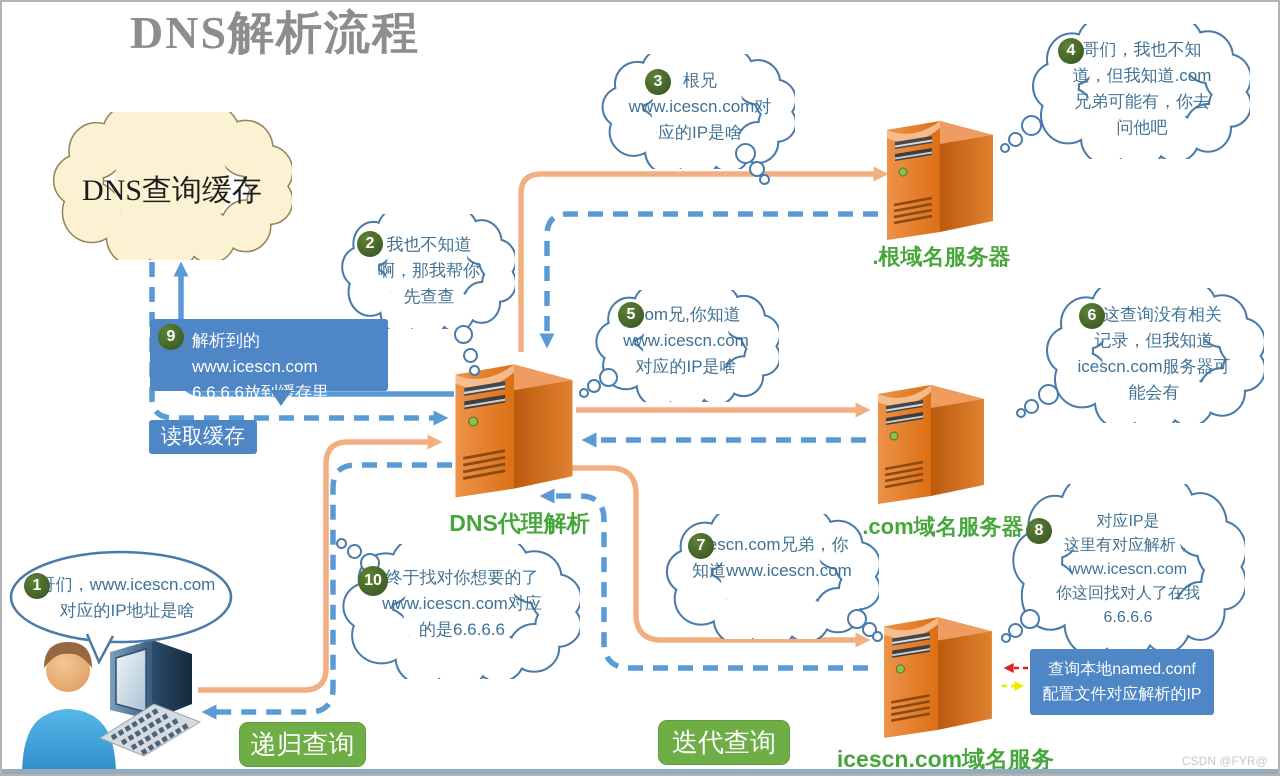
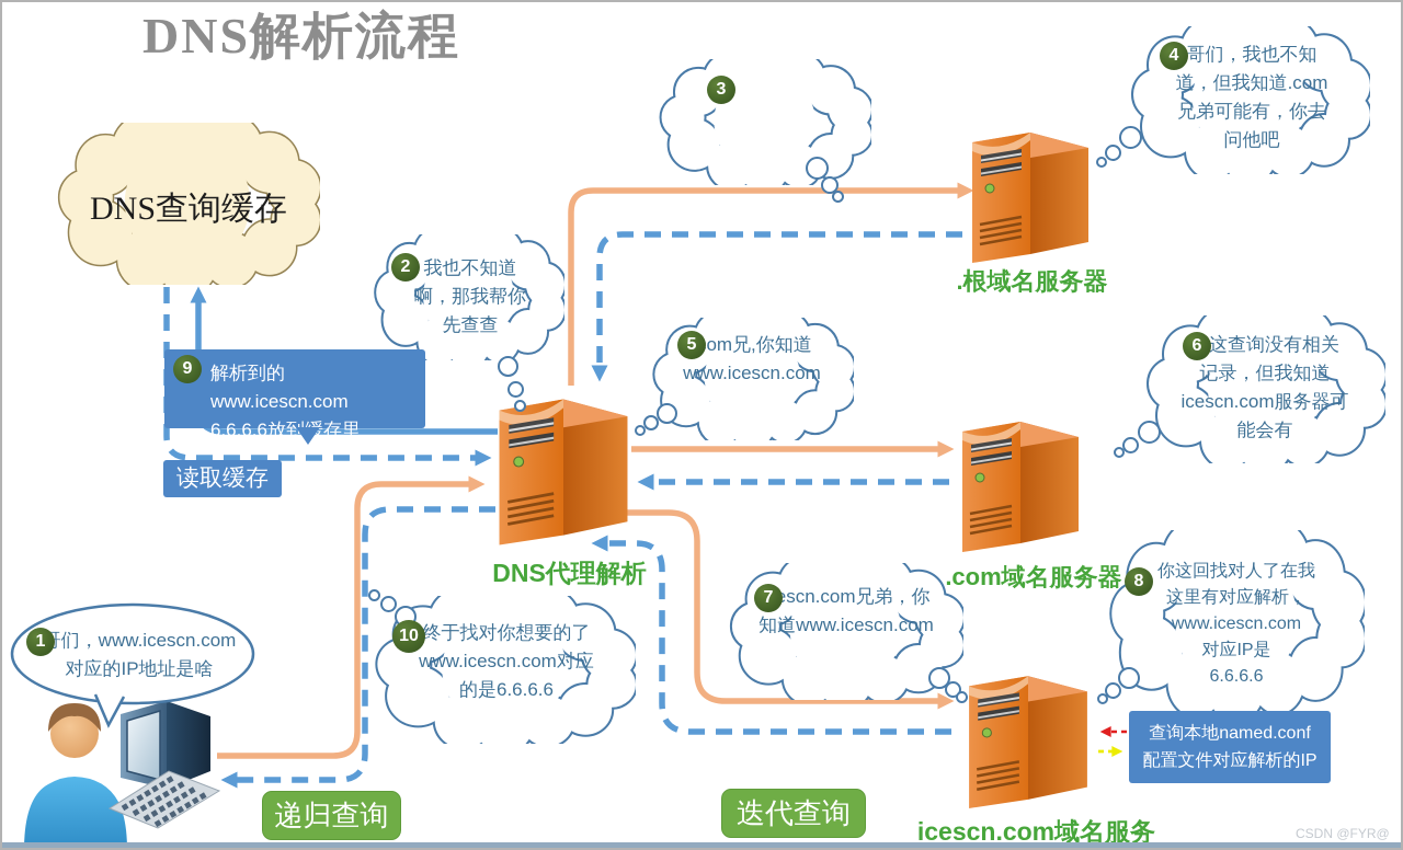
  DNS解析流程
  DNS查询缓存
  DNS代理解析
  .根域名服务器
  .com域名服务器
  icescn.com域名服务
  们，www.icescn.com
  对应的IP地址是啥
  1
  我也不知道
  啊，那我帮你
  先查查
  2
- 根兄
- www.icescn.com对
- 应的IP是啥
  3
  哥们，我也不知
  道，但我知道.com
  兄弟可能有，你去
  问他吧
  4
  om兄,你知道
  www.icescn.com
- 对应的IP是啥
  5
  这查询没有相关
  记录，但我知道
  icescn.com服务器可
  能会有
  6
  scn.com兄弟，你
  知道www.icescn.com
  7
- 对应IP是
+ 你这回找对人了在我
  这里有对应解析，
  www.icescn.com
- 你这回找对人了在我
+ 对应IP是
  6.6.6.6
  8
  终于找对你想要的了
  www.icescn.com对应
  的是6.6.6.6
  10
  解析到的www.icescn.com
  6.6.6.6放到缓存里
  9
  读取缓存
  查询本地named.conf
  配置文件对应解析的IP
  递归查询
  迭代查询
  CSDN @FYR@
